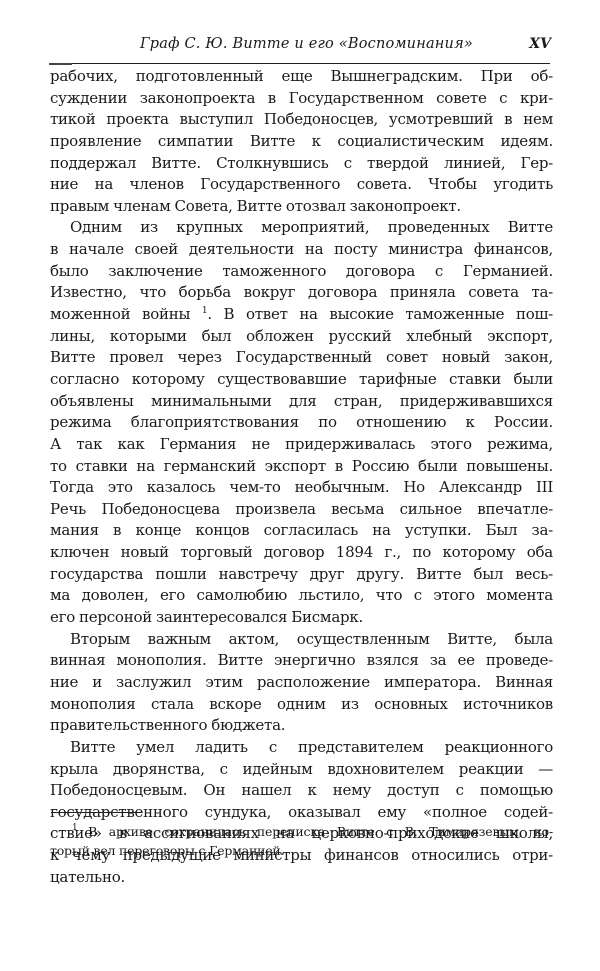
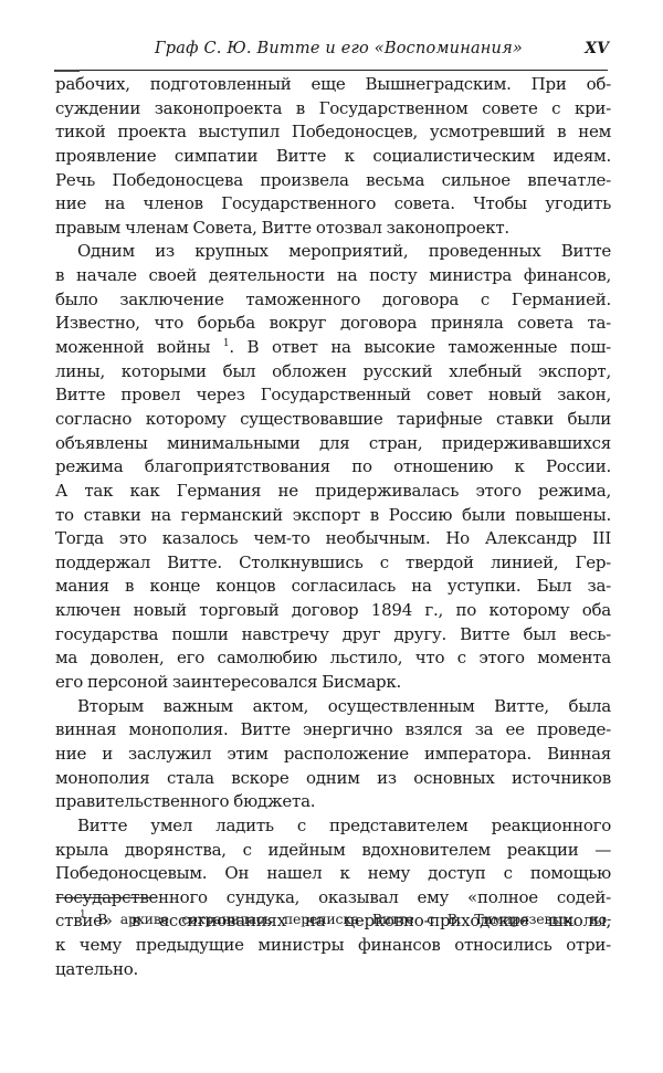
  Граф С. Ю. Витте и его «Воспоминания»
  XV
  рабочих, подготовленный еще Вышнеградским. При об-
  суждении законопроекта в Государственном совете с кри-
  тикой проекта выступил Победоносцев, усмотревший в нем
  проявление симпатии Витте к социалистическим идеям.
- поддержал Витте. Столкнувшись с твердой линией, Гер-
+ Речь Победоносцева произвела весьма сильное впечатле-
  ние на членов Государственного совета. Чтобы угодить
  правым членам Совета, Витте отозвал законопроект.
  Одним из крупных мероприятий, проведенных Витте
  в начале своей деятельности на посту министра финансов,
  было заключение таможенного договора с Германией.
  Известно, что борьба вокруг договора приняла совета та-
  моженной войны 1. В ответ на высокие таможенные пош-
  лины, которыми был обложен русский хлебный экспорт,
  Витте провел через Государственный совет новый закон,
  согласно которому существовавшие тарифные ставки были
  объявлены минимальными для стран, придерживавшихся
  режима благоприятствования по отношению к России.
  А так как Германия не придерживалась этого режима,
  то ставки на германский экспорт в Россию были повышены.
  Тогда это казалось чем-то необычным. Но Александр III
- Речь Победоносцева произвела весьма сильное впечатле-
+ поддержал Витте. Столкнувшись с твердой линией, Гер-
  мания в конце концов согласилась на уступки. Был за-
  ключен новый торговый договор 1894 г., по которому оба
  государства пошли навстречу друг другу. Витте был весь-
  ма доволен, его самолюбию льстило, что с этого момента
  его персоной заинтересовался Бисмарк.
  Вторым важным актом, осуществленным Витте, была
  винная монополия. Витте энергично взялся за ее проведе-
  ние и заслужил этим расположение императора. Винная
  монополия стала вскоре одним из основных источников
  правительственного бюджета.
  Витте умел ладить с представителем реакционного
  крыла дворянства, с идейным вдохновителем реакции —
  Победоносцевым. Он нашел к нему доступ с помощью
  нного сундука, оказывал ему «полное содей-
  ствие» в ассигнованиях на церковно-приходские школы,
  к чему предыдущие министры финансов относились отри-
  цательно.
  1 В архиве сохранилась переписка Витте с В. Тимирязевым, ко-
- торый вел переговоры с Германией.
